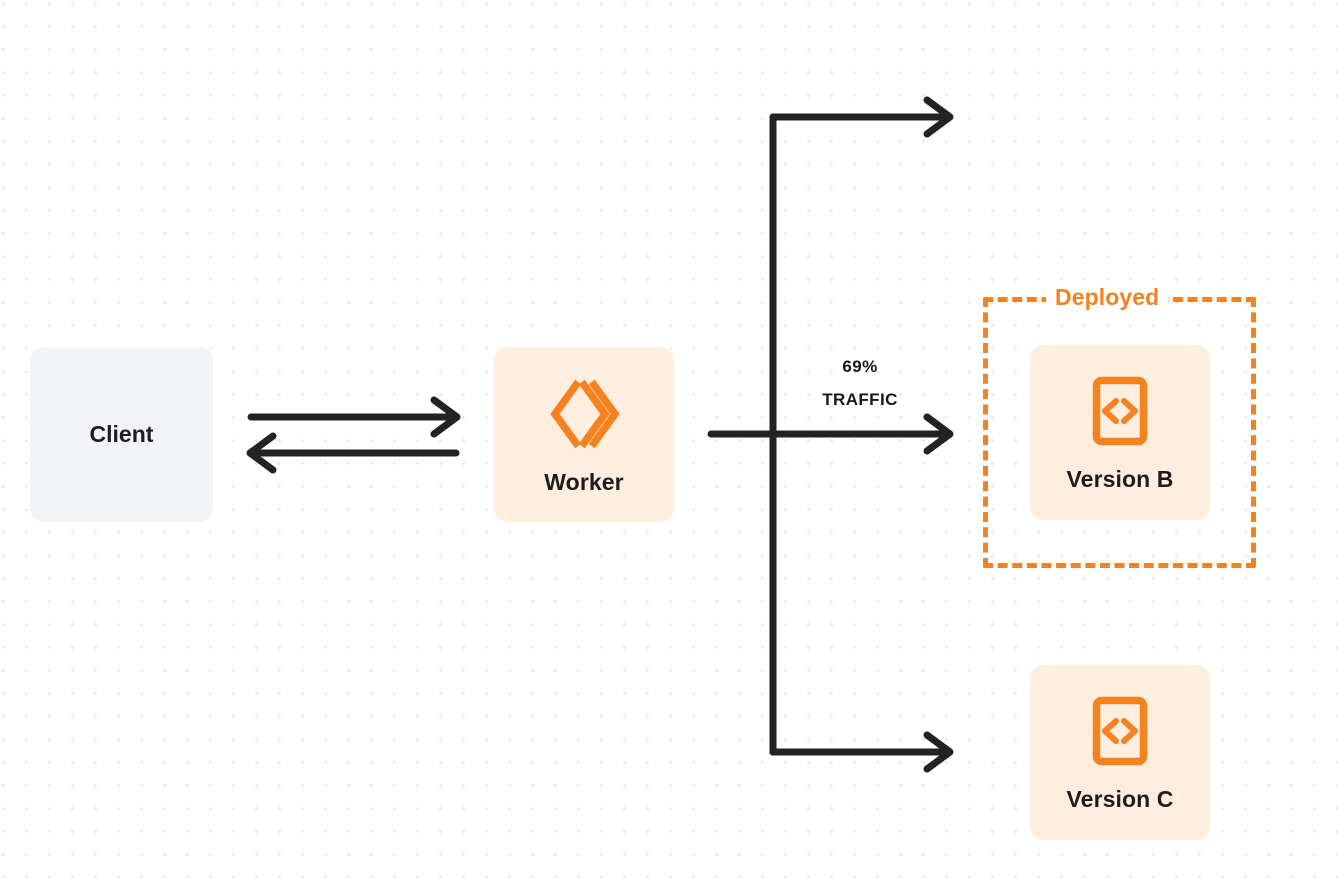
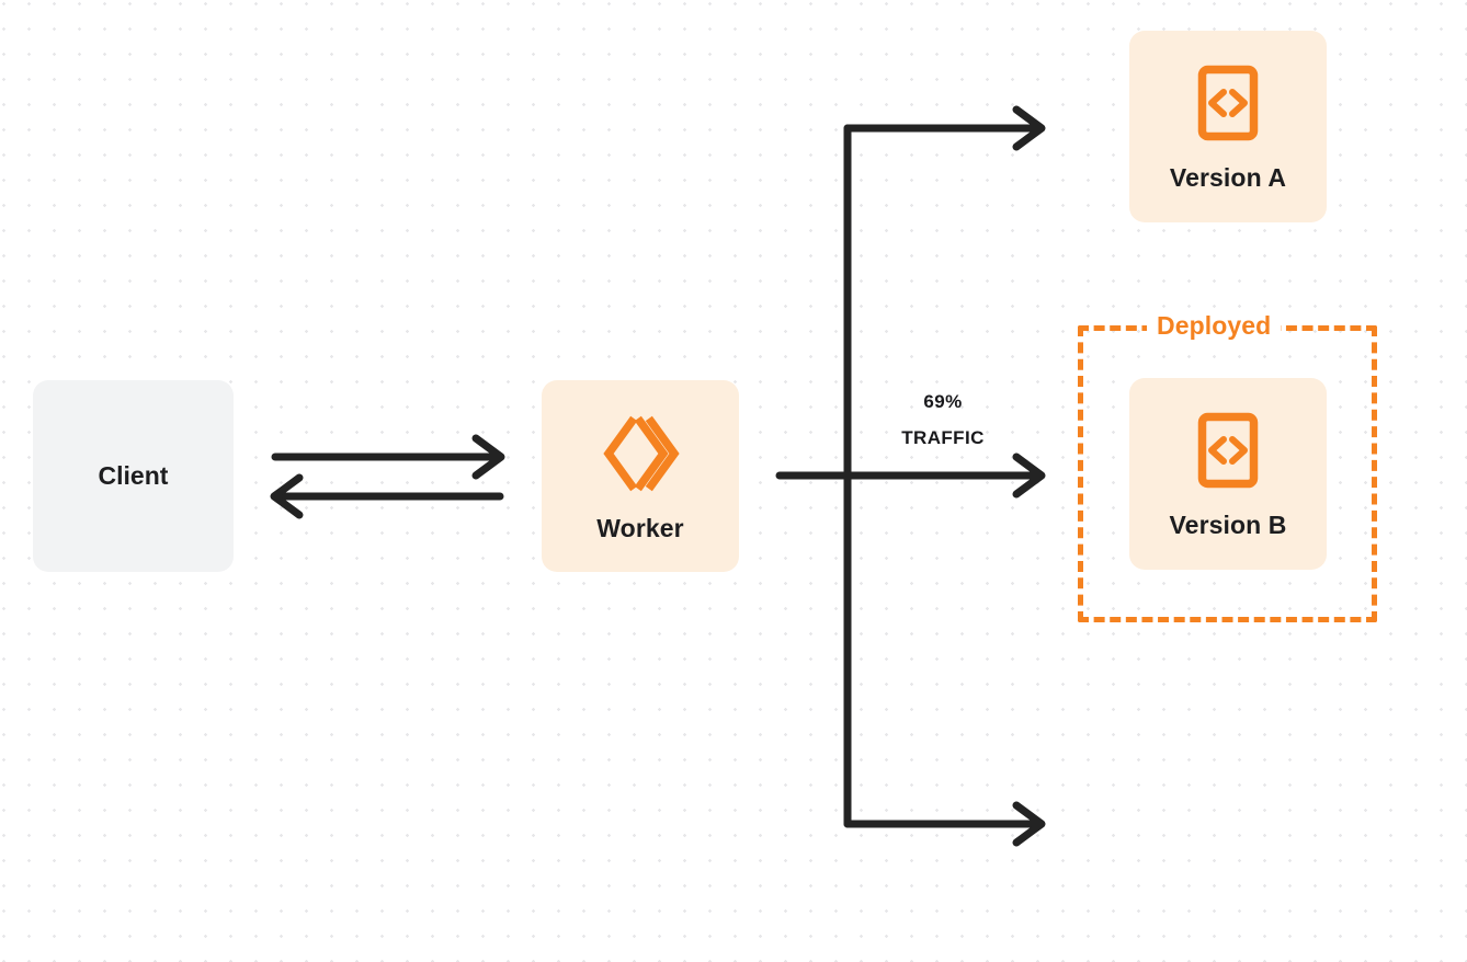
  Client
  Worker
  Deployed
+ Version A
  Version B
- Version C
  69%
  TRAFFIC
